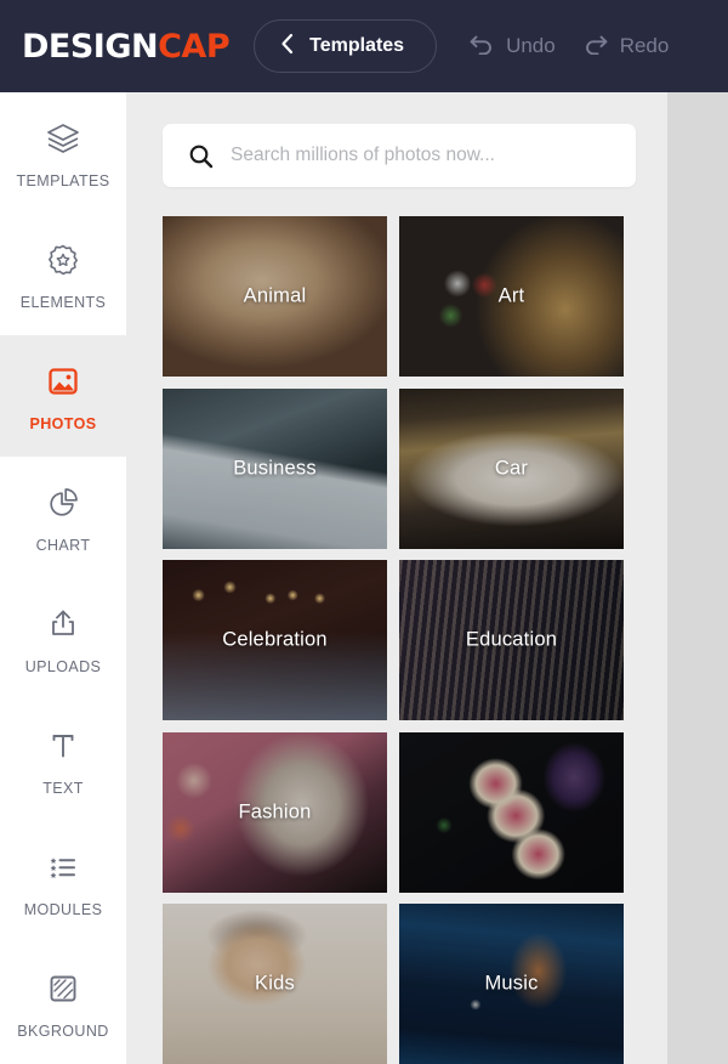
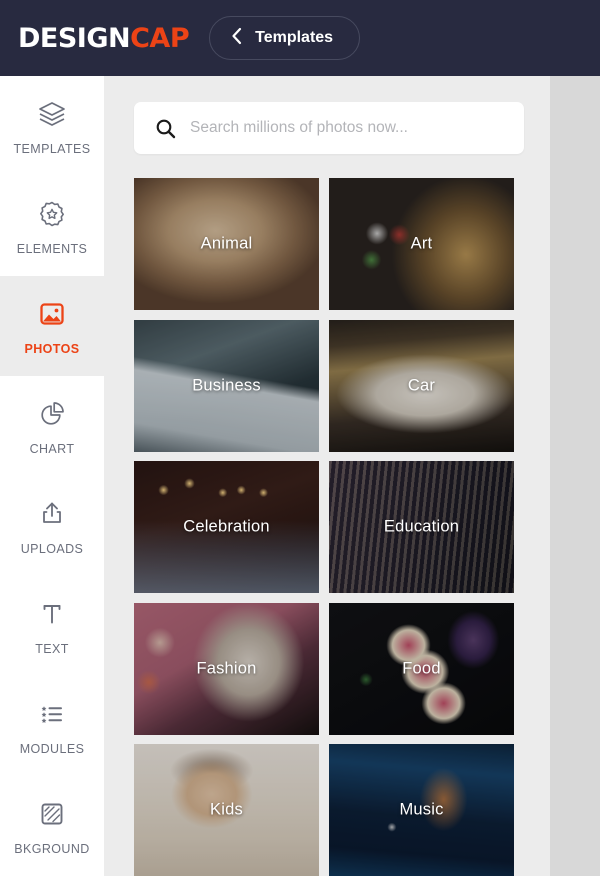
  DESIGN
  CAP
  Templates
- Undo
- Redo
  TEMPLATES
  ELEMENTS
  PHOTOS
  CHART
  UPLOADS
  TEXT
  MODULES
  BKGROUND
  Search millions of photos now...
  Animal
  Art
  Business
  Car
  Celebration
  Education
  Fashion
+ Food
  Kids
  Music
